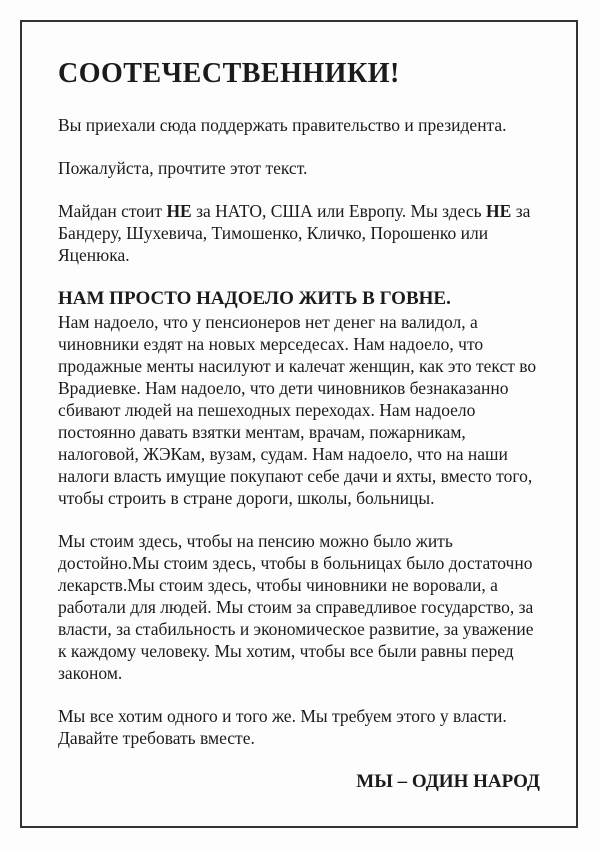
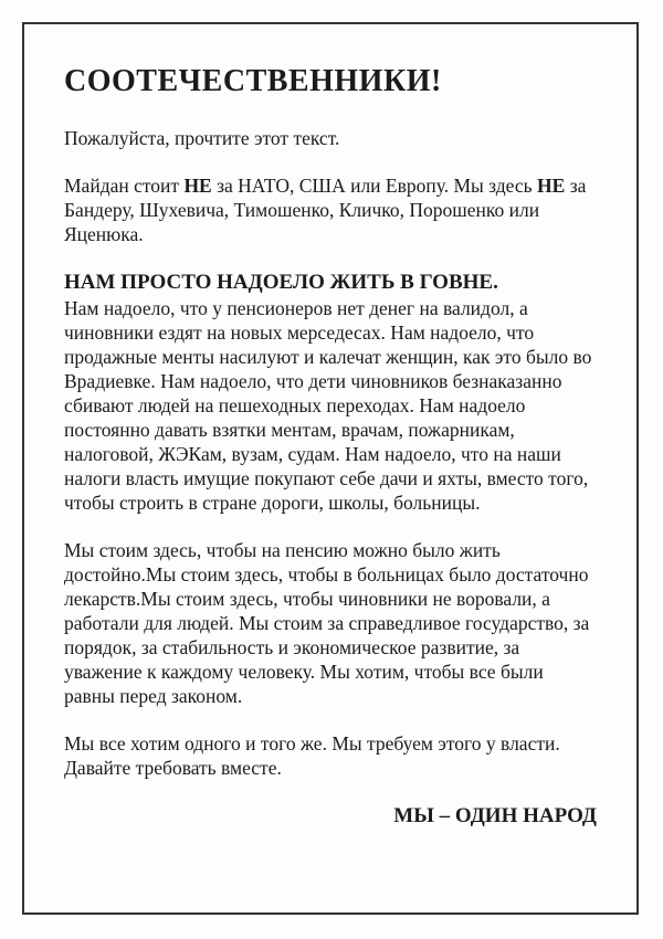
  СООТЕЧЕСТВЕННИКИ!
- Вы приехали сюда поддержать правительство и президента.
  Пожалуйста, прочтите этот текст.
  Майдан стоит НЕ за НАТО, США или Европу. Мы здесь НЕ за Бандеру, Шухевича, Тимошенко, Кличко, Порошенко или Яценюка.
  НАМ ПРОСТО НАДОЕЛО ЖИТЬ В ГОВНЕ.
- Нам надоело, что у пенсионеров нет денег на валидол, а чиновники ездят на новых мерседесах. Нам надоело, что продажные менты насилуют и калечат женщин, как это текст во Врадиевке. Нам надоело, что дети чиновников безнаказанно сбивают людей на пешеходных переходах. Нам надоело постоянно давать взятки ментам, врачам, пожарникам, налоговой, ЖЭКам, вузам, судам. Нам надоело, что на наши налоги власть имущие покупают себе дачи и яхты, вместо того, чтобы строить в стране дороги, школы, больницы.
+ Нам надоело, что у пенсионеров нет денег на валидол, а чиновники ездят на новых мерседесах. Нам надоело, что продажные менты насилуют и калечат женщин, как это было во Врадиевке. Нам надоело, что дети чиновников безнаказанно сбивают людей на пешеходных переходах. Нам надоело постоянно давать взятки ментам, врачам, пожарникам, налоговой, ЖЭКам, вузам, судам. Нам надоело, что на наши налоги власть имущие покупают себе дачи и яхты, вместо того, чтобы строить в стране дороги, школы, больницы.
- Мы стоим здесь, чтобы на пенсию можно было жить достойно.Мы стоим здесь, чтобы в больницах было достаточно лекарств.Мы стоим здесь, чтобы чиновники не воровали, а работали для людей. Мы стоим за справедливое государство, за власти, за стабильность и экономическое развитие, за уважение к каждому человеку. Мы хотим, чтобы все были равны перед законом.
+ Мы стоим здесь, чтобы на пенсию можно было жить достойно.Мы стоим здесь, чтобы в больницах было достаточно лекарств.Мы стоим здесь, чтобы чиновники не воровали, а работали для людей. Мы стоим за справедливое государство, за порядок, за стабильность и экономическое развитие, за уважение к каждому человеку. Мы хотим, чтобы все были равны перед законом.
  Мы все хотим одного и того же. Мы требуем этого у власти. Давайте требовать вместе.
  МЫ – ОДИН НАРОД
